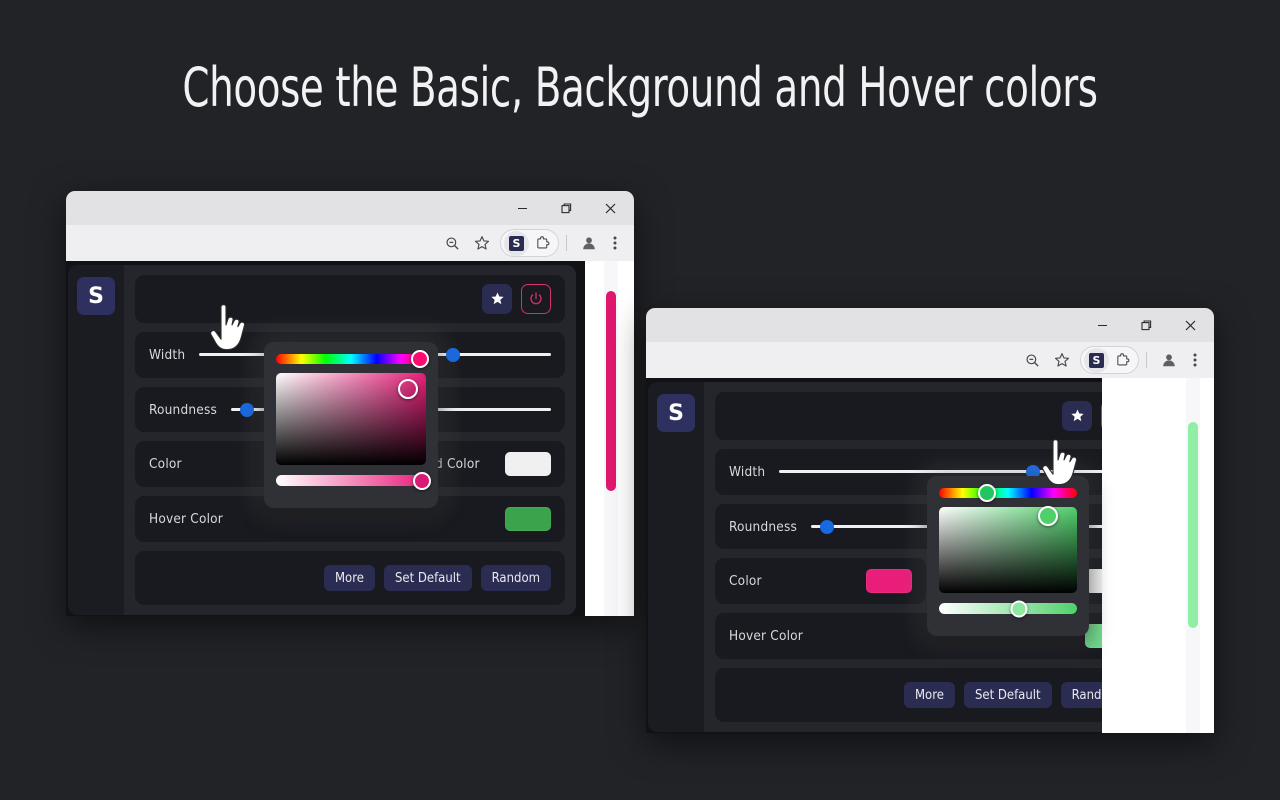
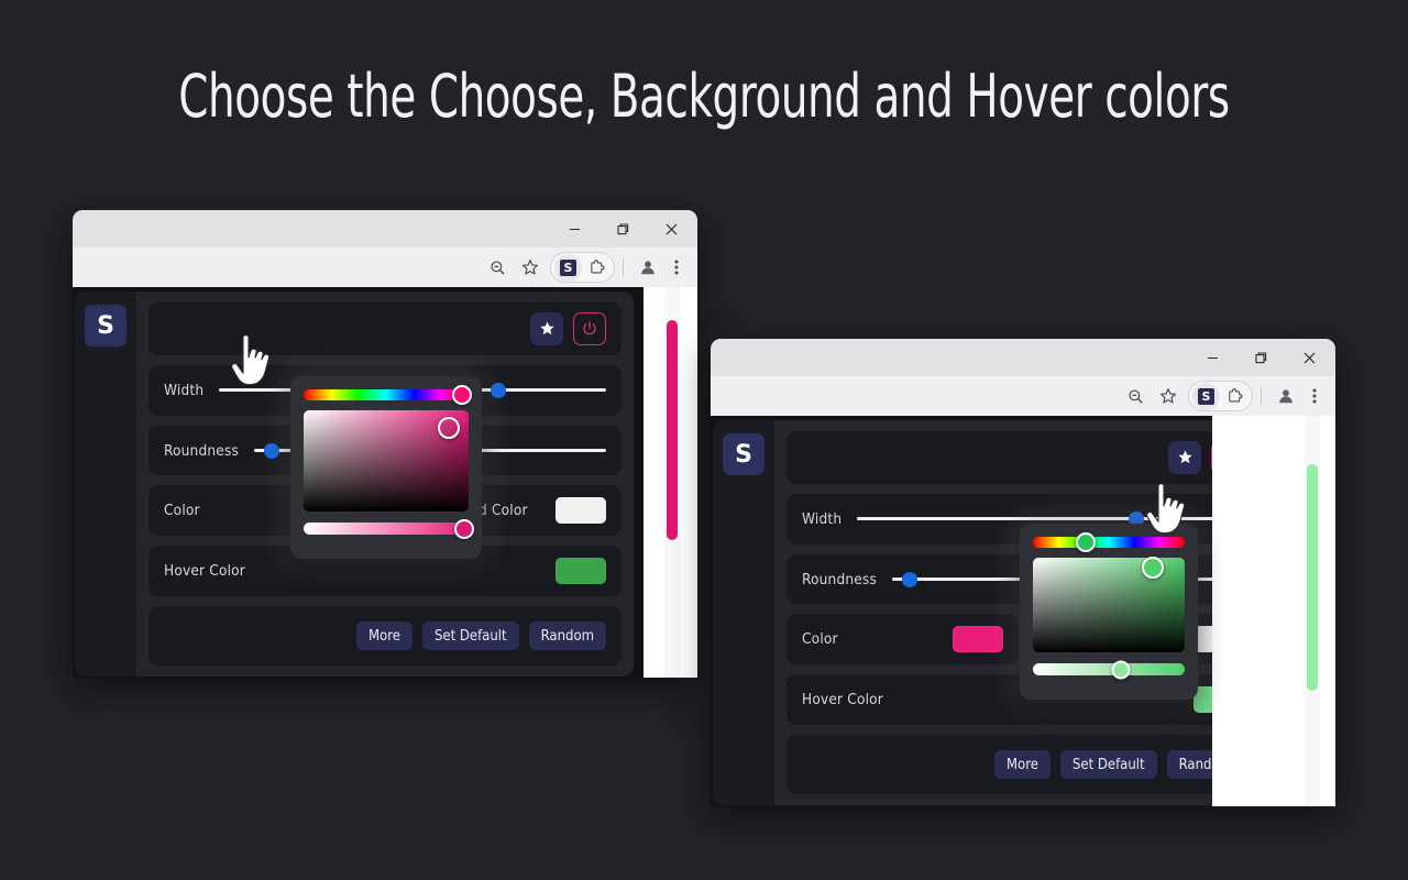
- Choose the Basic, Background and Hover colors
+ Choose the Choose, Background and Hover colors
  S
  S
  Width
  Roundness
  Color
  Hover Color
  More
  Set Default
  Random
  S
  S
  Width
  Roundness
  Color
  Hover Color
  More
  Set Default
